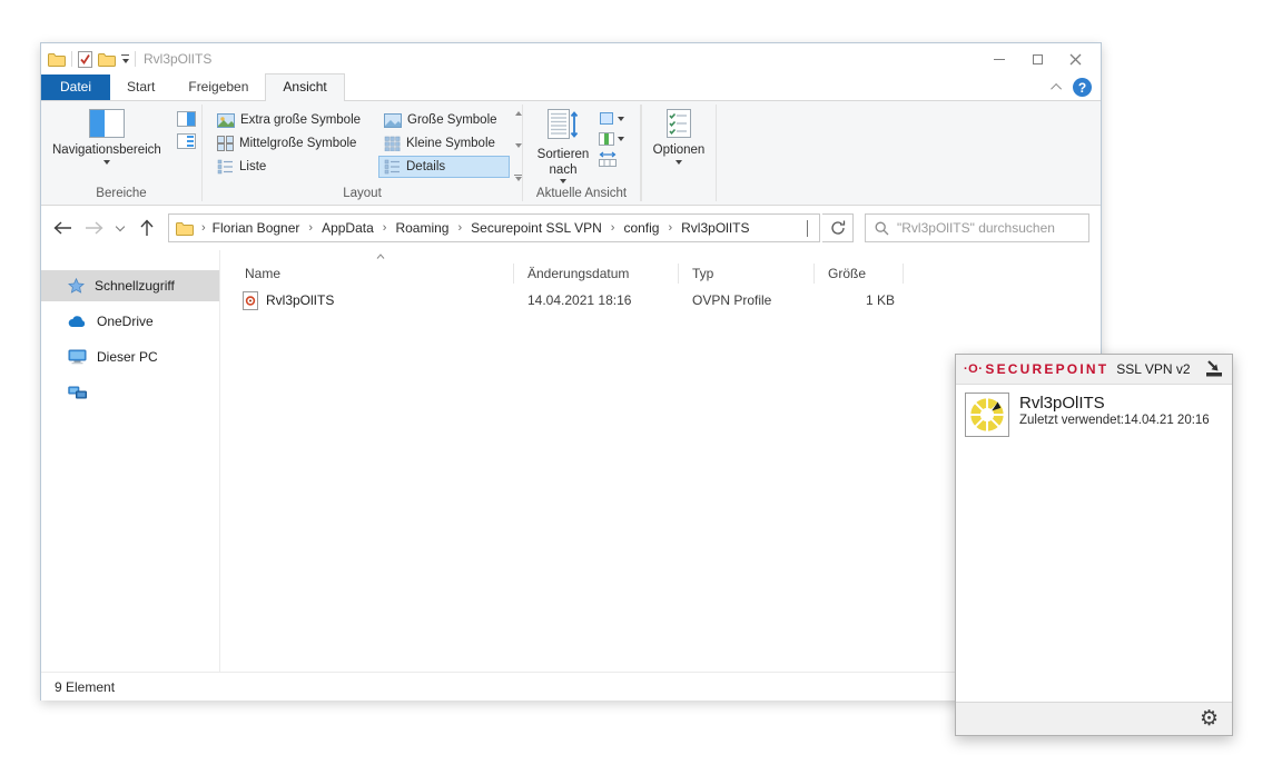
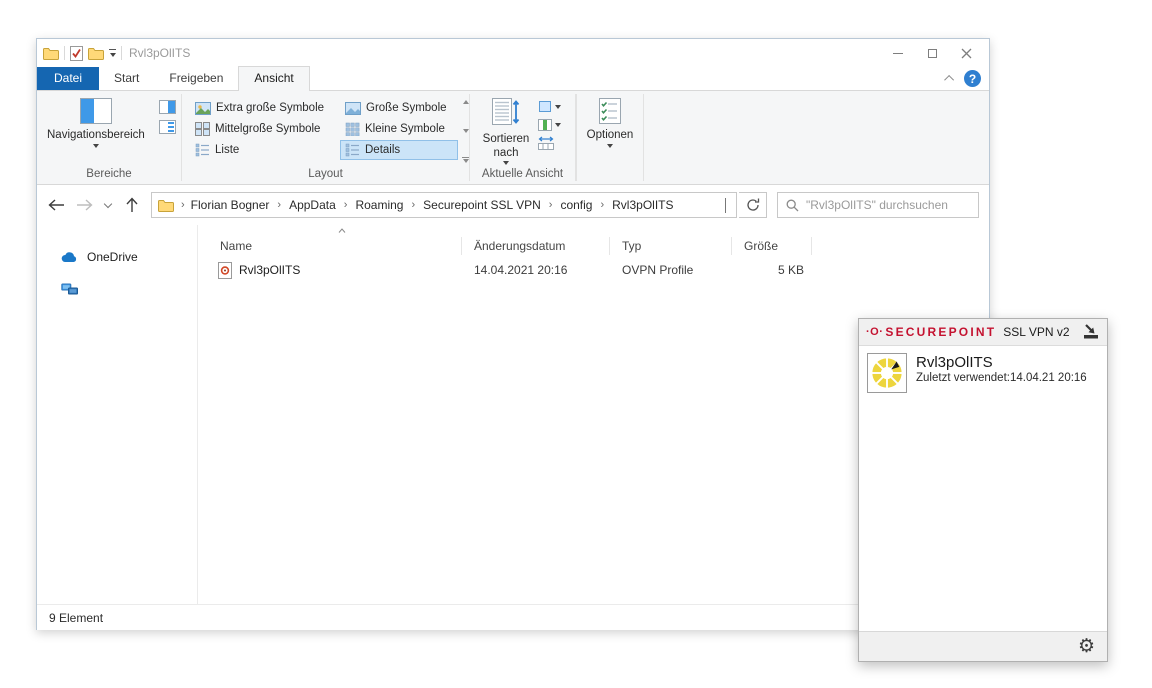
  Rvl3pOlITS
  Datei
  Start
  Freigeben
  Ansicht
  Navigationsbereich
  Bereiche
  Extra große Symbole
  Große Symbole
  Mittelgroße Symbole
  Kleine Symbole
  Liste
  Details
  Layout
  Sortieren nach
  Aktuelle Ansicht
  Optionen
  Florian Bogner
  AppData
  Roaming
  Securepoint SSL VPN
  config
  Rvl3pOlITS
  "Rvl3pOlITS" durchsuchen
- Schnellzugriff
  OneDrive
- Dieser PC
  Name
  Änderungsdatum
  Typ
  Größe
  Rvl3pOlITS
- 14.04.2021 18:16
+ 14.04.2021 20:16
  OVPN Profile
- 1 KB
+ 5 KB
  9 Element
  SECUREPOINT
  SSL VPN v2
  Rvl3pOlITS
  Zuletzt verwendet:14.04.21 20:16
